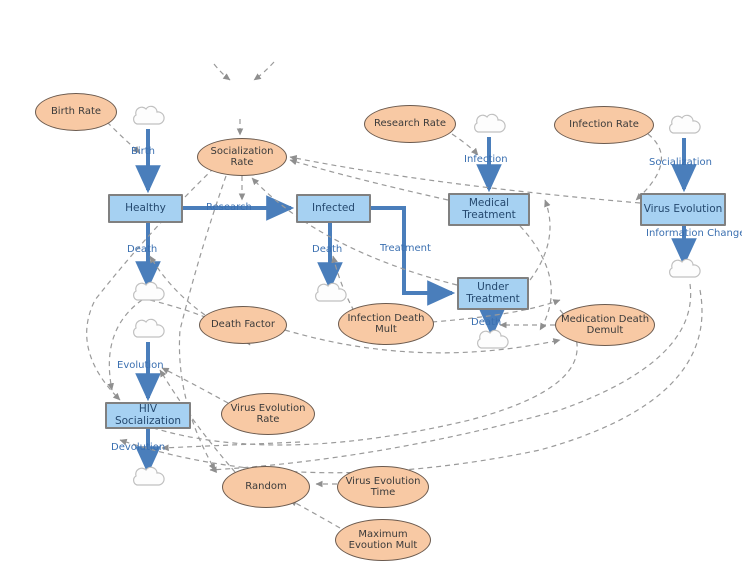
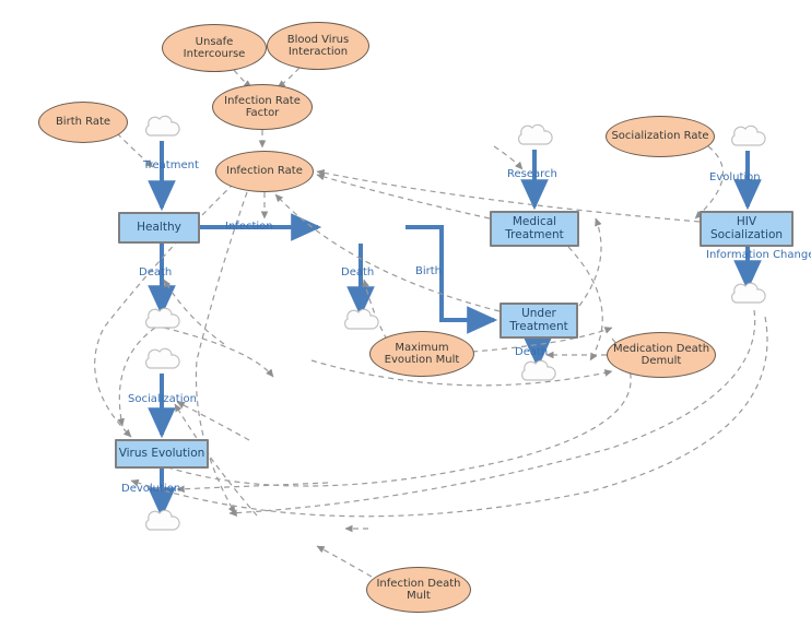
  Healthy
- Infected
  Medical Treatment
- Virus Evolution
+ HIV Socialization
  Under Treatment
- HIV Socialization
+ Virus Evolution
+ Unsafe Intercourse
+ Blood Virus Interaction
+ Infection Rate Factor
  Birth Rate
- Socialization Rate
+ Infection Rate
- Research Rate
- Infection Rate
+ Socialization Rate
- Death Factor
- Infection Death Mult
+ Maximum Evoution Mult
  Medication Death Demult
- Virus Evolution Rate
- Random
- Virus Evolution Time
- Maximum Evoution Mult
+ Infection Death Mult
- Birth
+ Treatment
- Research
+ Infection
  Death
  Death
- Treatment
+ Birth
- Infection
+ Research
- Socialization
+ Evolution
  Information Chang
  Death
- Evolution
+ Socialization
  Devolution
